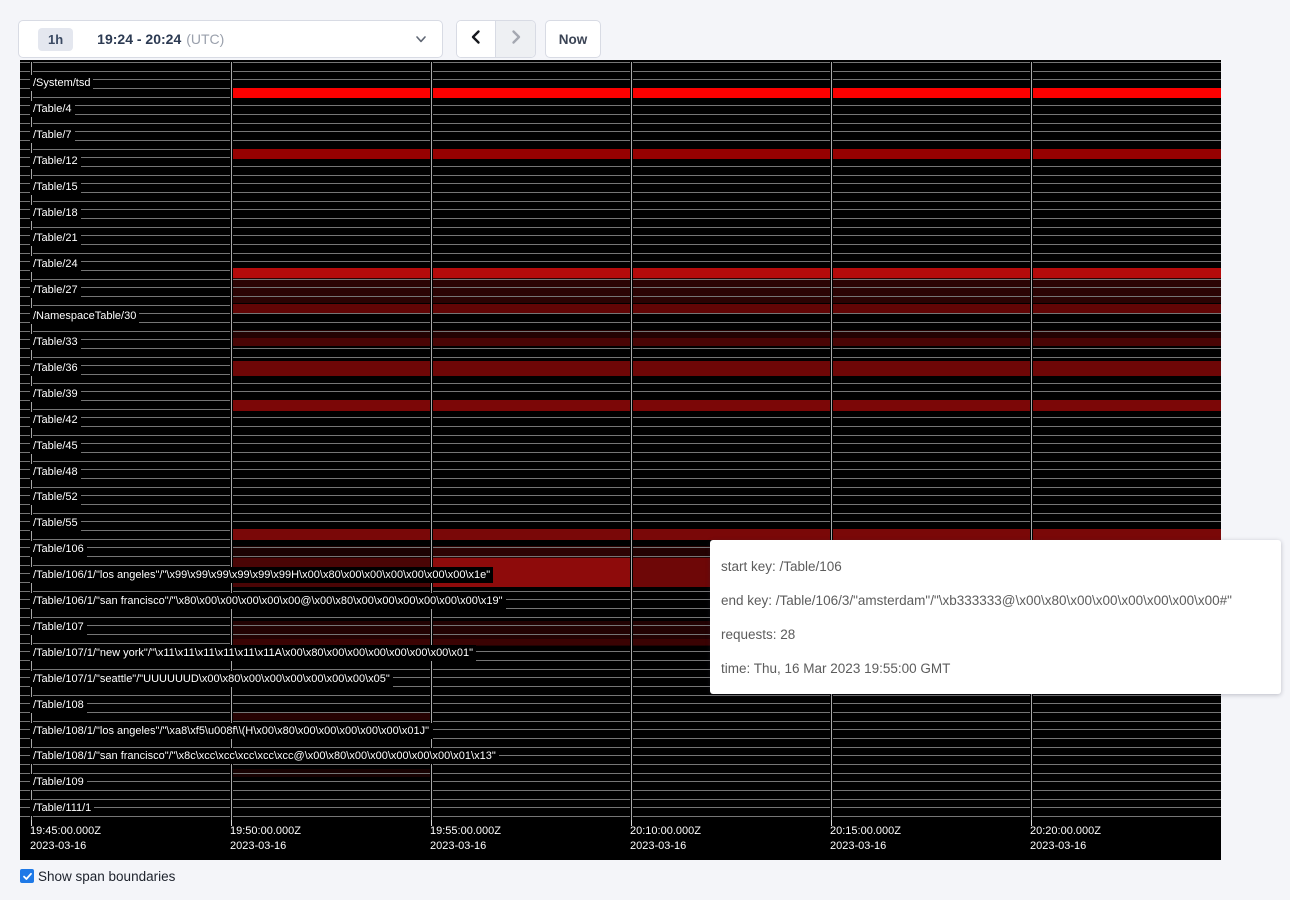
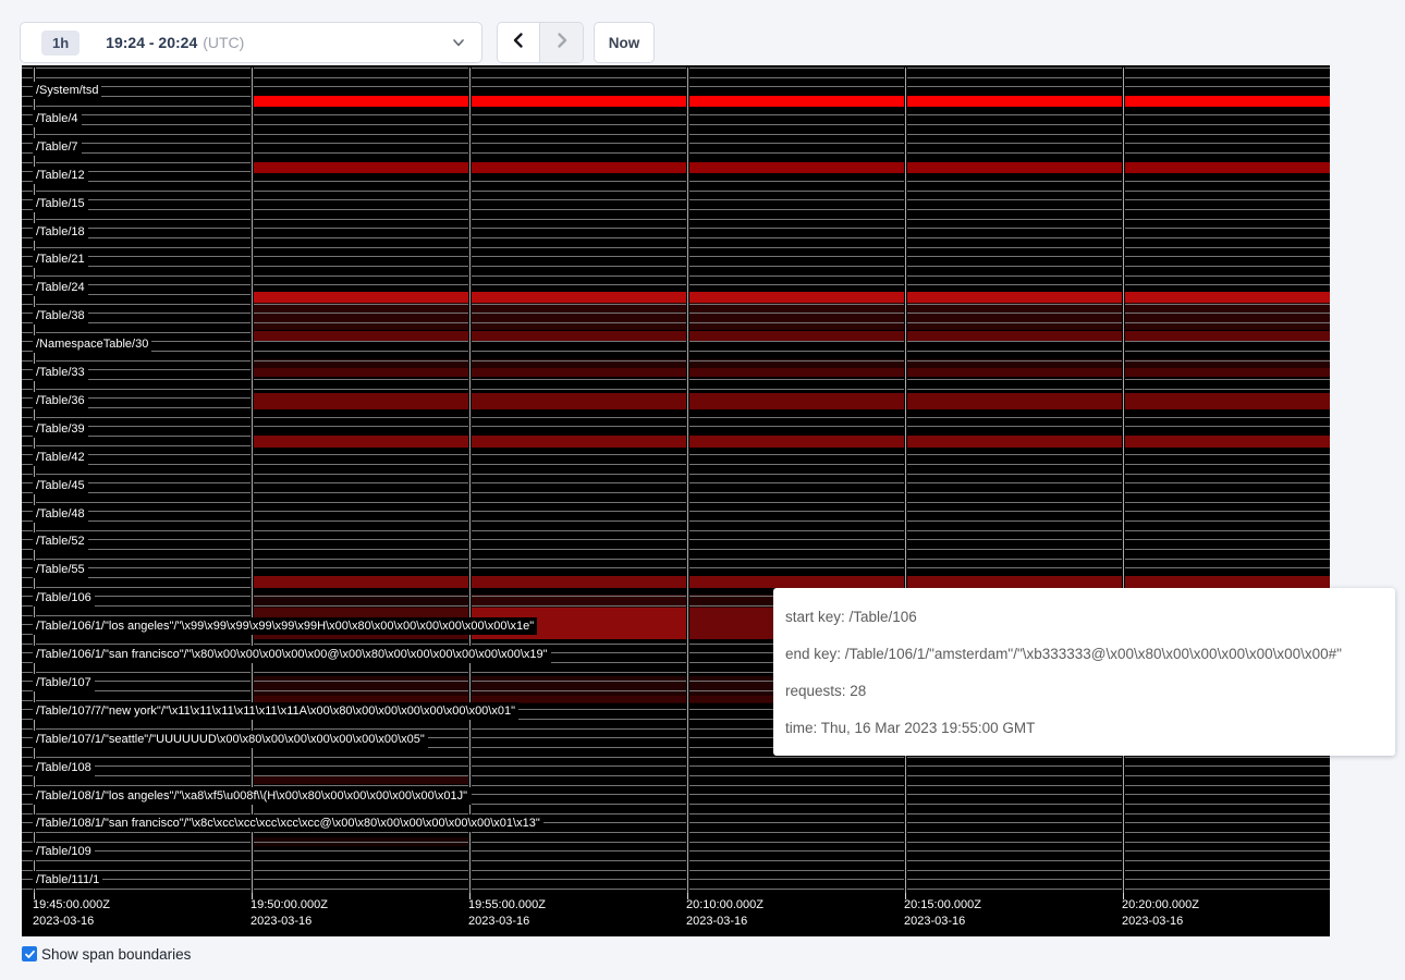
  1h
  19:24 - 20:24
  (UTC)
  Now
  /System/tsd
  /Table/4
  /Table/7
  /Table/12
  /Table/15
  /Table/18
  /Table/21
  /Table/24
- /Table/27
+ /Table/38
  /NamespaceTable/30
  /Table/33
  /Table/36
  /Table/39
  /Table/42
  /Table/45
  /Table/48
  /Table/52
  /Table/55
  /Table/106
  /Table/106/1/"los angeles"/"\x99\x99\x99\x99\x99\x99H\x00\x80\x00\x00\x00\x00\x00\x00\x1e"
  /Table/106/1/"san francisco"/"\x80\x00\x00\x00\x00\x00@\x00\x80\x00\x00\x00\x00\x00\x00\x19"
  /Table/107
- /Table/107/1/"new york"/"\x11\x11\x11\x11\x11\x11A\x00\x80\x00\x00\x00\x00\x00\x00\x01"
+ /Table/107/7/"new york"/"\x11\x11\x11\x11\x11\x11A\x00\x80\x00\x00\x00\x00\x00\x00\x01"
  /Table/107/1/"seattle"/"UUUUUUD\x00\x80\x00\x00\x00\x00\x00\x00\x05"
  /Table/108
  /Table/108/1/"los angeles"/"\xa8\xf5\u008f\\(H\x00\x80\x00\x00\x00\x00\x00\x01J"
  /Table/108/1/"san francisco"/"\x8c\xcc\xcc\xcc\xcc\xcc@\x00\x80\x00\x00\x00\x00\x00\x01\x13"
  /Table/109
  /Table/111/1
  19:45:00.000Z
  2023-03-16
  19:50:00.000Z
  2023-03-16
  19:55:00.000Z
  2023-03-16
  20:10:00.000Z
  2023-03-16
  20:15:00.000Z
  2023-03-16
  20:20:00.000Z
  2023-03-16
  start key: /Table/106
- end key: /Table/106/3/"amsterdam"/"\xb333333@\x00\x80\x00\x00\x00\x00\x00\x00#"
+ end key: /Table/106/1/"amsterdam"/"\xb333333@\x00\x80\x00\x00\x00\x00\x00\x00#"
  requests: 28
  time: Thu, 16 Mar 2023 19:55:00 GMT
  Show span boundaries
